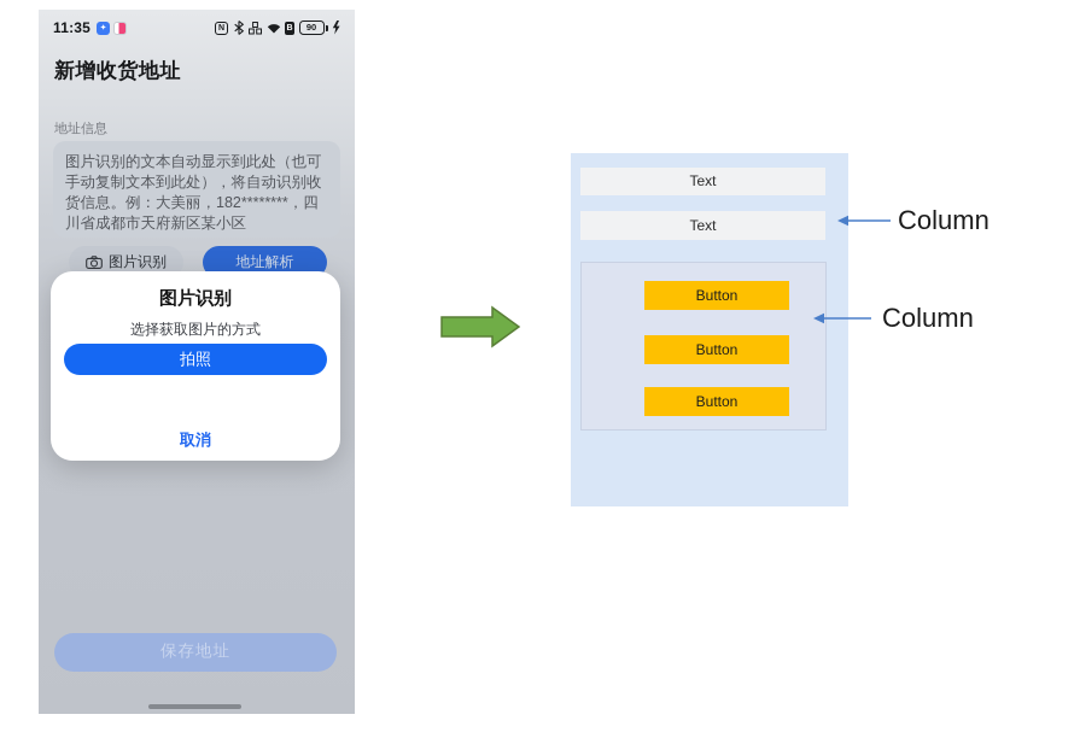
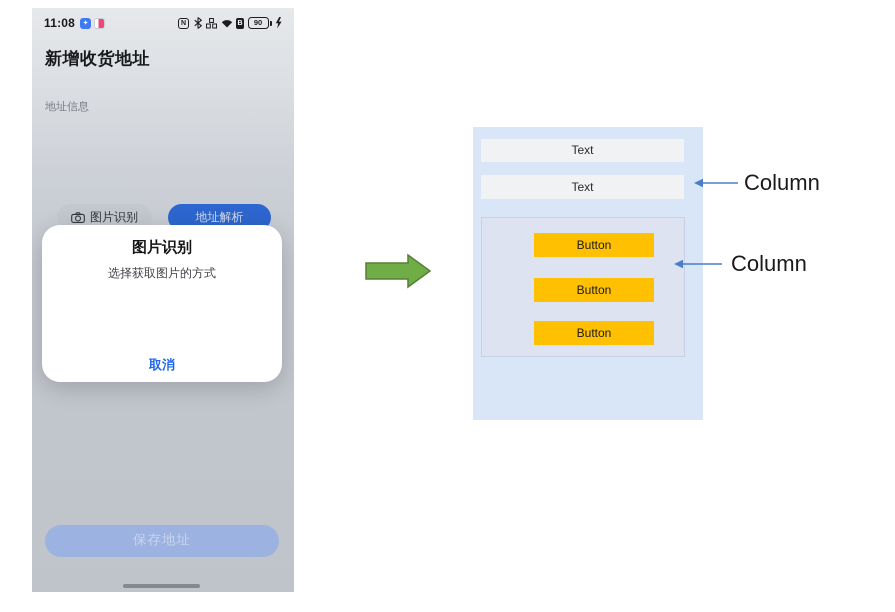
- 11:35
+ 11:08
  90
  新增收货地址
  地址信息
- 图片识别的文本自动显示到此处（也可手动复制文本到此处），将自动识别收货信息。例：大美丽，182********，四川省成都市天府新区某小区
  图片识别
  地址解析
  图片识别
  选择获取图片的方式
- 拍照
  取消
  保存地址
  Text
  Text
  Button
  Button
  Button
  Column
  Column
